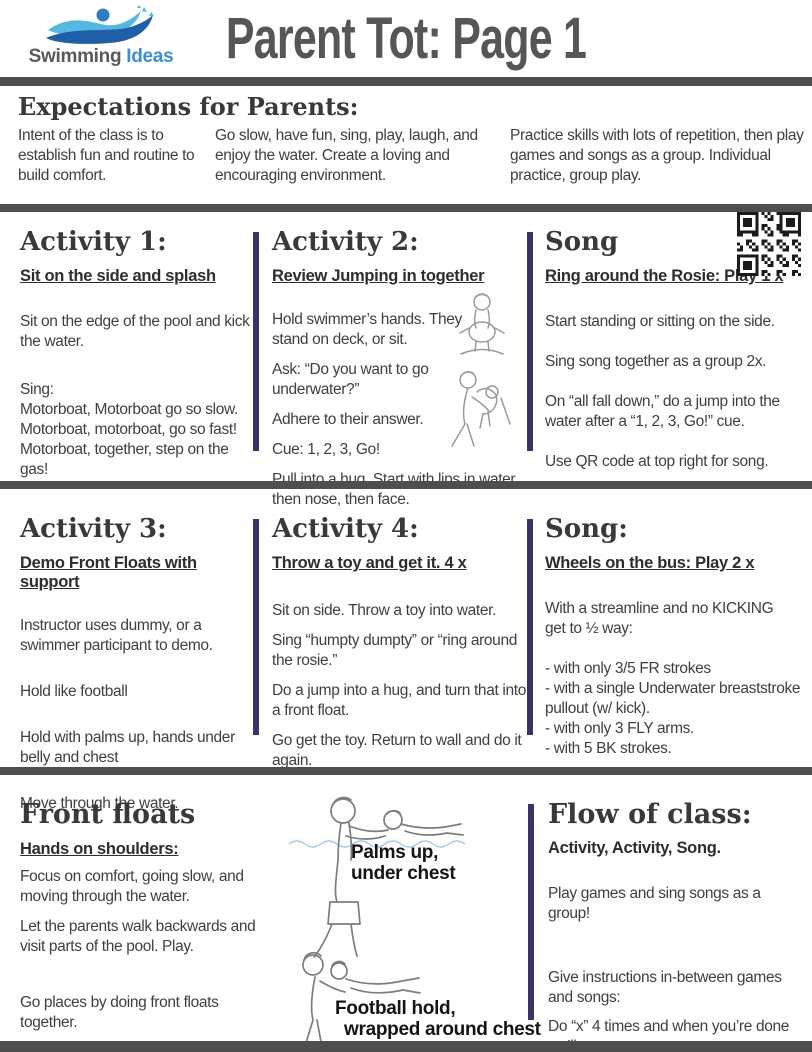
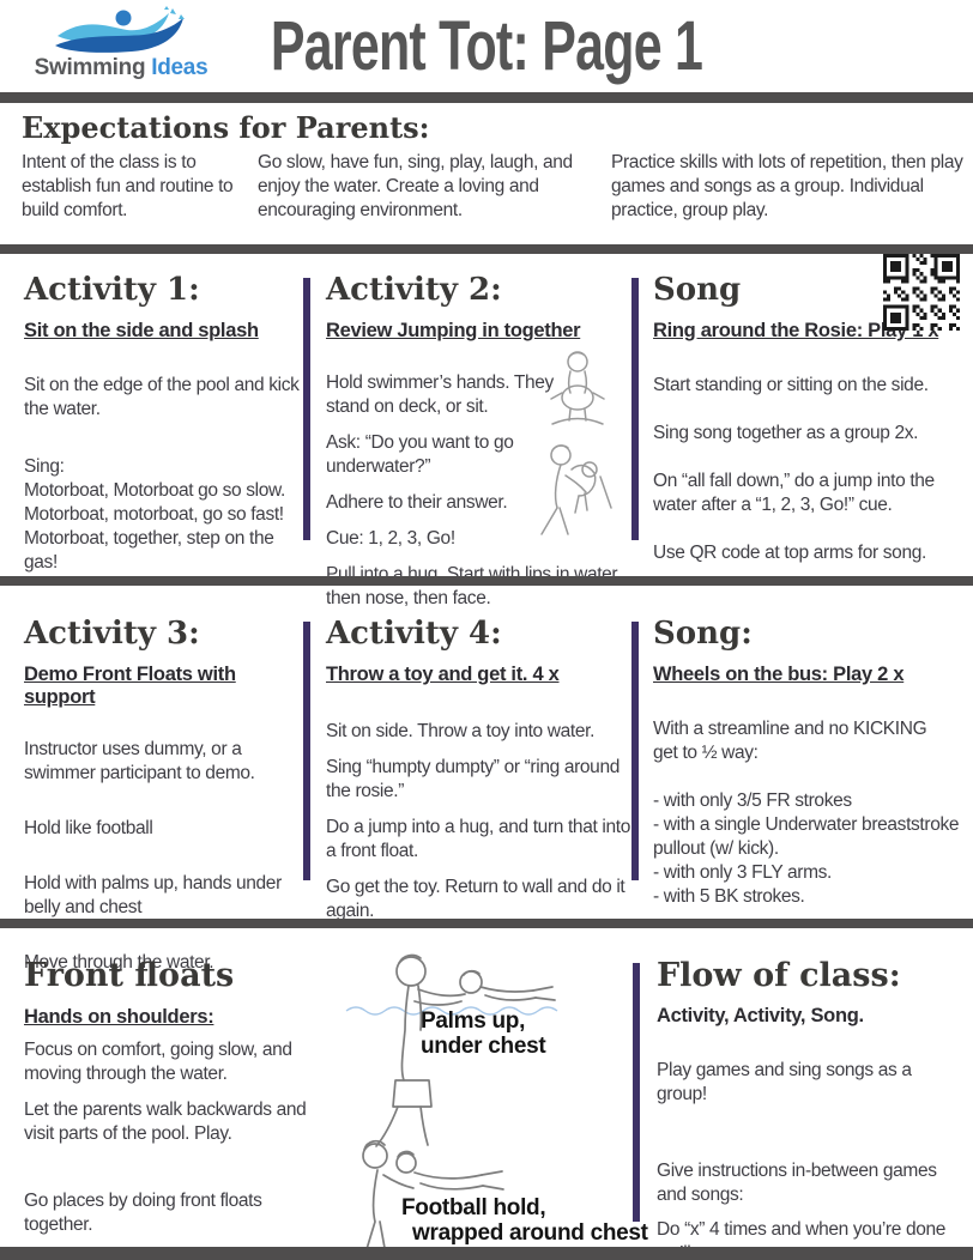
  Swimming Ideas
  Parent Tot: Page 1
  Expectations for Parents:
  Intent of the class is to establish fun and routine to build comfort.
  Go slow, have fun, sing, play, laugh, and enjoy the water. Create a loving and encouraging environment.
  Practice skills with lots of repetition, then play games and songs as a group. Individual practice, group play.
  Activity 1:
  Sit on the side and splash
  Sit on the edge of the pool and kick the water.
  Sing:
  Motorboat, Motorboat go so slow.
  Motorboat, motorboat, go so fast!
  Motorboat, together, step on the gas!
  Activity 2:
  Review Jumping in together
  Hold swimmer’s hands. They stand on deck, or sit.
  Ask: “Do you want to go underwater?”
  Adhere to their answer.
  Cue: 1, 2, 3, Go!
  Pull into a hug. Start with lips in water, then nose, then face.
  Song
  Ring around the Rosie: Play 1 x
  Start standing or sitting on the side.
  Sing song together as a group 2x.
  On “all fall down,” do a jump into the water after a “1, 2, 3, Go!” cue.
- Use QR code at top right for song.
+ Use QR code at top arms for song.
  Activity 3:
  Demo Front Floats with support
  Instructor uses dummy, or a swimmer participant to demo.
  Hold like football
  Hold with palms up, hands under belly and chest
  Move through the water.
  Activity 4:
  Throw a toy and get it. 4 x
  Sit on side. Throw a toy into water.
  Sing “humpty dumpty” or “ring around the rosie.”
  Do a jump into a hug, and turn that into a front float.
  Go get the toy. Return to wall and do it again.
  Song:
  Wheels on the bus: Play 2 x
  With a streamline and no KICKING
  get to ½ way:
  - with only 3/5 FR strokes
  - with a single Underwater breaststroke pullout (w/ kick).
  - with only 3 FLY arms.
  - with 5 BK strokes.
  Front floats
  Hands on shoulders:
  Focus on comfort, going slow, and moving through the water.
  Let the parents walk backwards and visit parts of the pool. Play.
  Go places by doing front floats together.
  Palms up,
  under chest
  Football hold,
  wrapped around chest
  Flow of class:
  Activity, Activity, Song.
  Play games and sing songs as a group!
  Give instructions in-between games and songs:
  Do “x” 4 times and when you’re done
